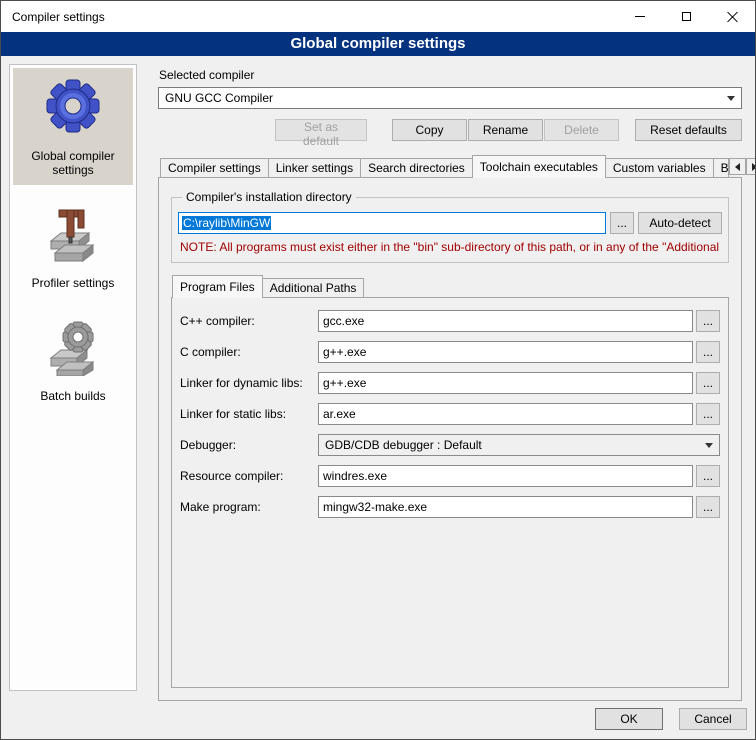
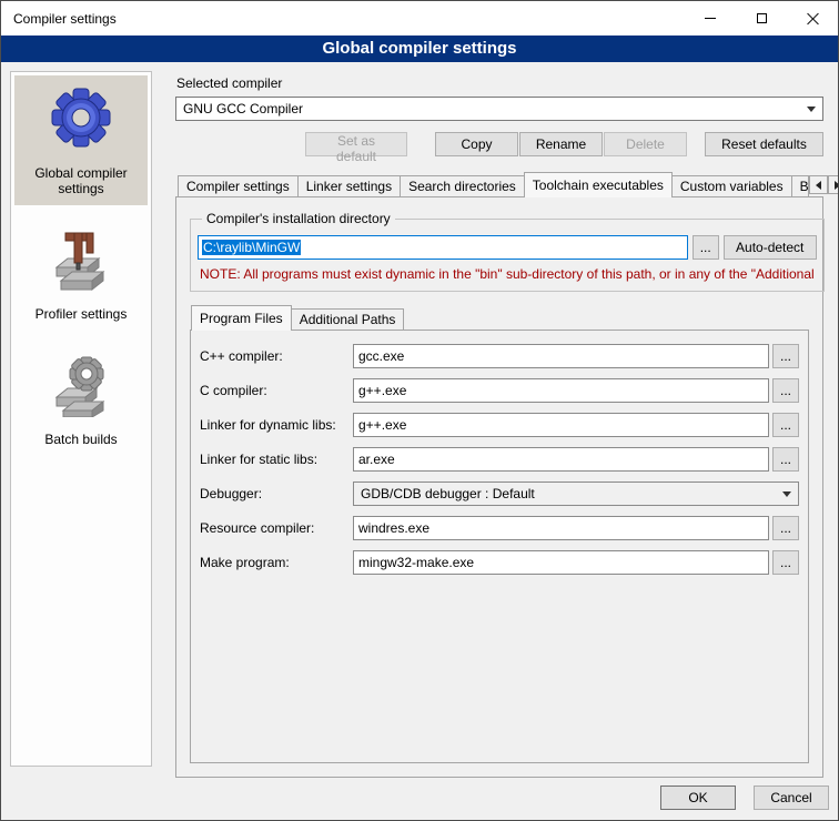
  Compiler settings
  Global compiler settings
  Global compiler settings
  Profiler settings
  Batch builds
  Selected compiler
  GNU GCC Compiler
  Set as default
  Copy
  Rename
  Delete
  Reset defaults
  Compiler settings
  Linker settings
  Search directories
  Toolchain executables
  Custom variables
  Compiler's installation directory
  C:\raylib\MinGW
  ...
  Auto-detect
- NOTE: All programs must exist either in the "bin" sub-directory of this path, or in any of the "Additional
+ NOTE: All programs must exist dynamic in the "bin" sub-directory of this path, or in any of the "Additional
  Program Files
  Additional Paths
  C++ compiler:
  gcc.exe
  ...
  C compiler:
  g++.exe
  ...
  Linker for dynamic libs:
  g++.exe
  ...
  Linker for static libs:
  ar.exe
  ...
  Debugger:
  GDB/CDB debugger : Default
  Resource compiler:
  windres.exe
  ...
  Make program:
  mingw32-make.exe
  ...
  OK
  Cancel
